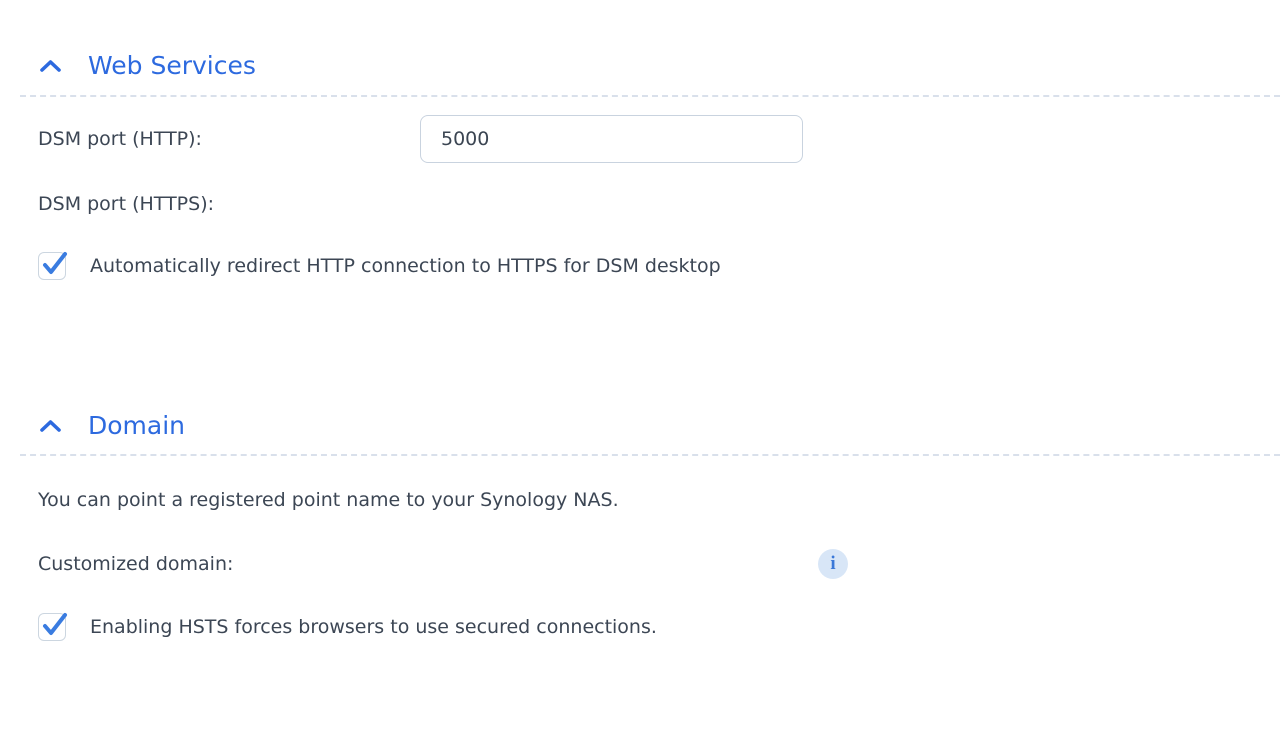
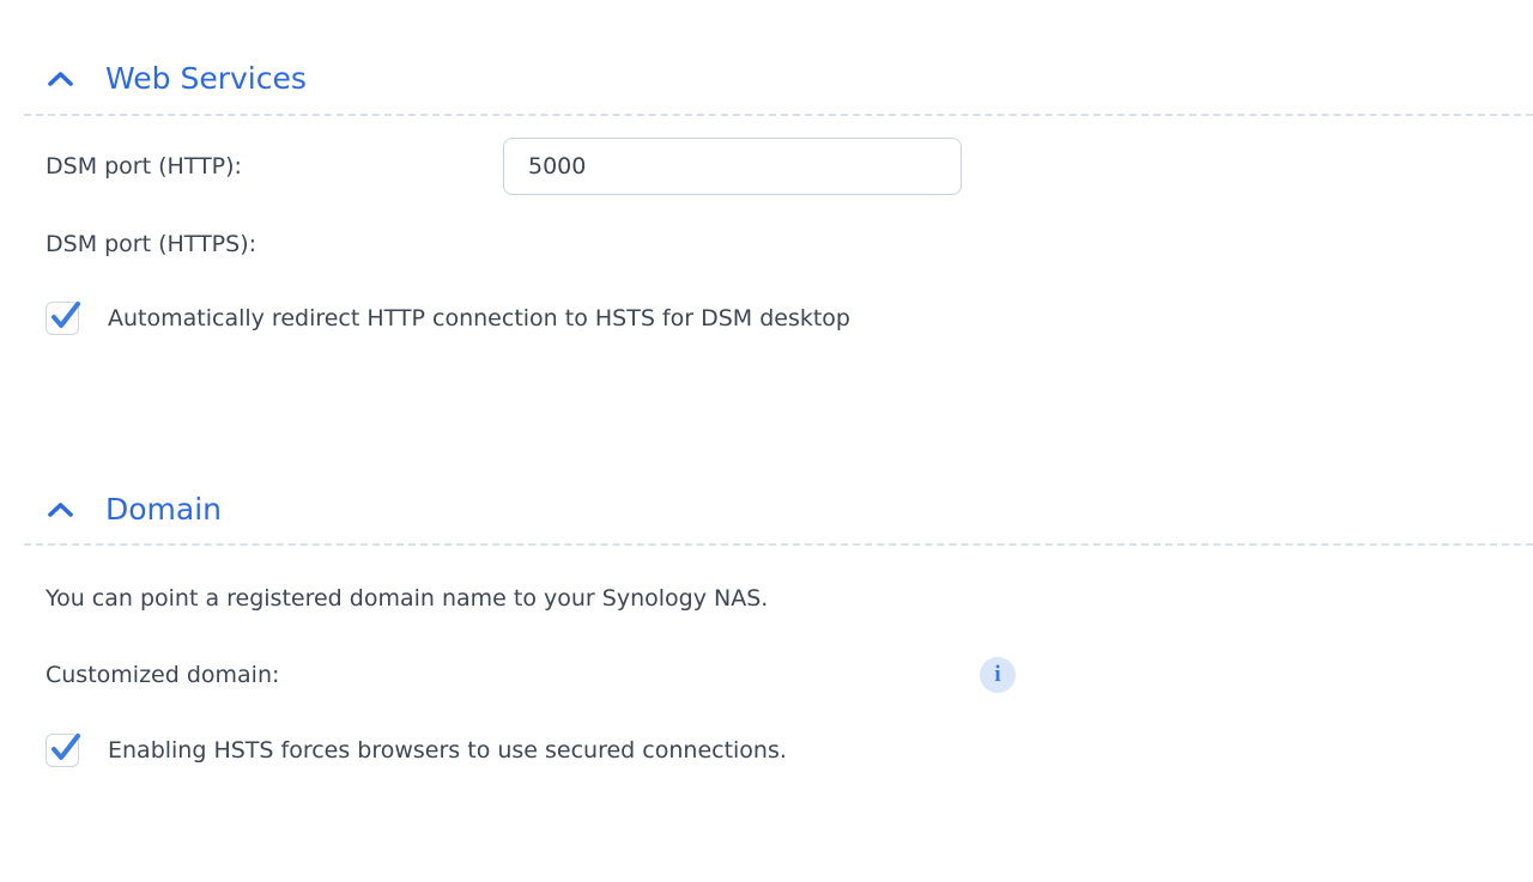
  Web Services
  DSM port (HTTP):
  5000
  DSM port (HTTPS):
- Automatically redirect HTTP connection to HTTPS for DSM desktop
+ Automatically redirect HTTP connection to HSTS for DSM desktop
  Domain
- You can point a registered point name to your Synology NAS.
+ You can point a registered domain name to your Synology NAS.
  Customized domain:
  i
  Enabling HSTS forces browsers to use secured connections.
